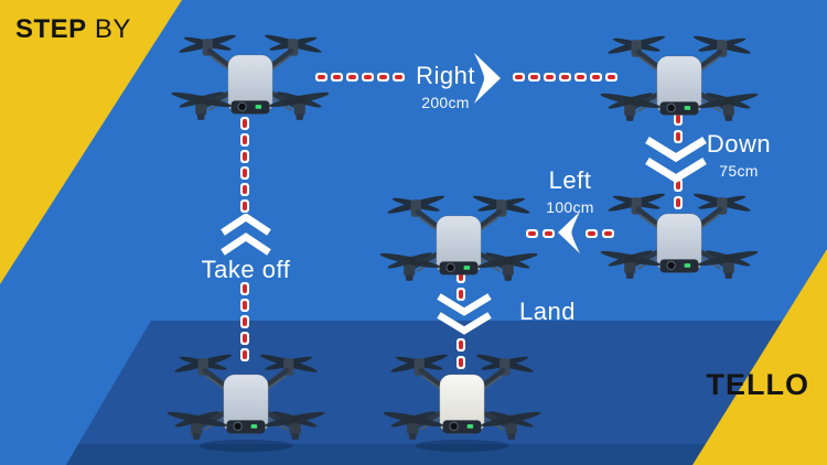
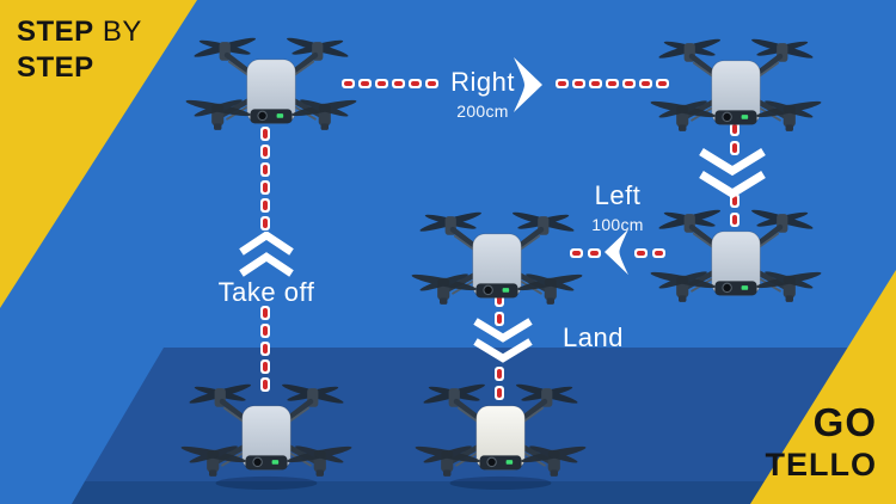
  Right
  200cm
- Down
- 75cm
  Left
  100cm
  Take off
  Land
  STEP BY
+ STEP
+ GO
  TELLO
